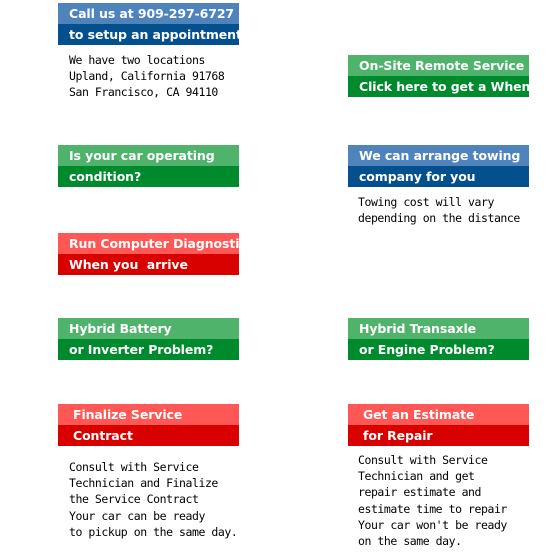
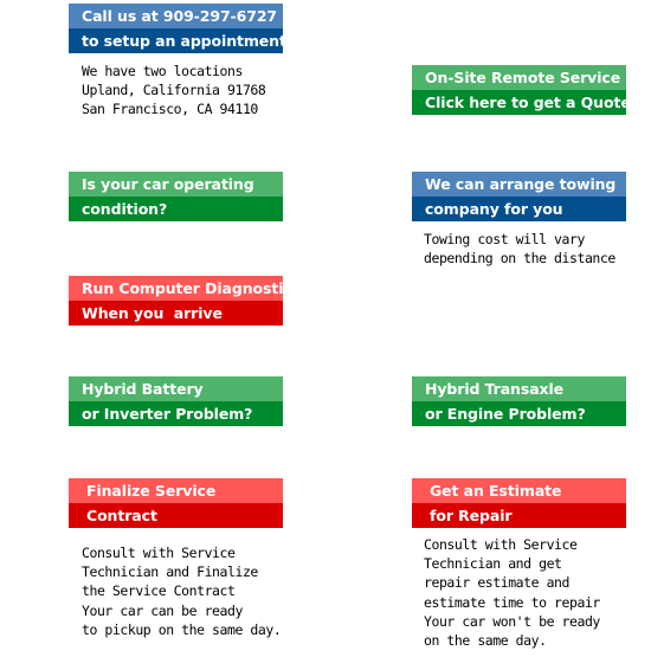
  Call us at 909-297-6727
  to setup an appointment
  We have two locations
  Upland, California 91768
  San Francisco, CA 94110
  On-Site Remote Service
- Click here to get a When
+ Click here to get a Quote
  Is your car operating
  condition?
  We can arrange towing
  company for you
  Towing cost will vary
  depending on the distance
  Run Computer Diagnosti
  When you arrive
  Hybrid Battery
  or Inverter Problem?
  Hybrid Transaxle
  or Engine Problem?
  Finalize Service
  Contract
  Consult with Service
  Technician and Finalize
  the Service Contract
  Your car can be ready
  to pickup on the same day.
  Get an Estimate
  for Repair
  Consult with Service
  Technician and get
  repair estimate and
  estimate time to repair
  Your car won't be ready
  on the same day.
